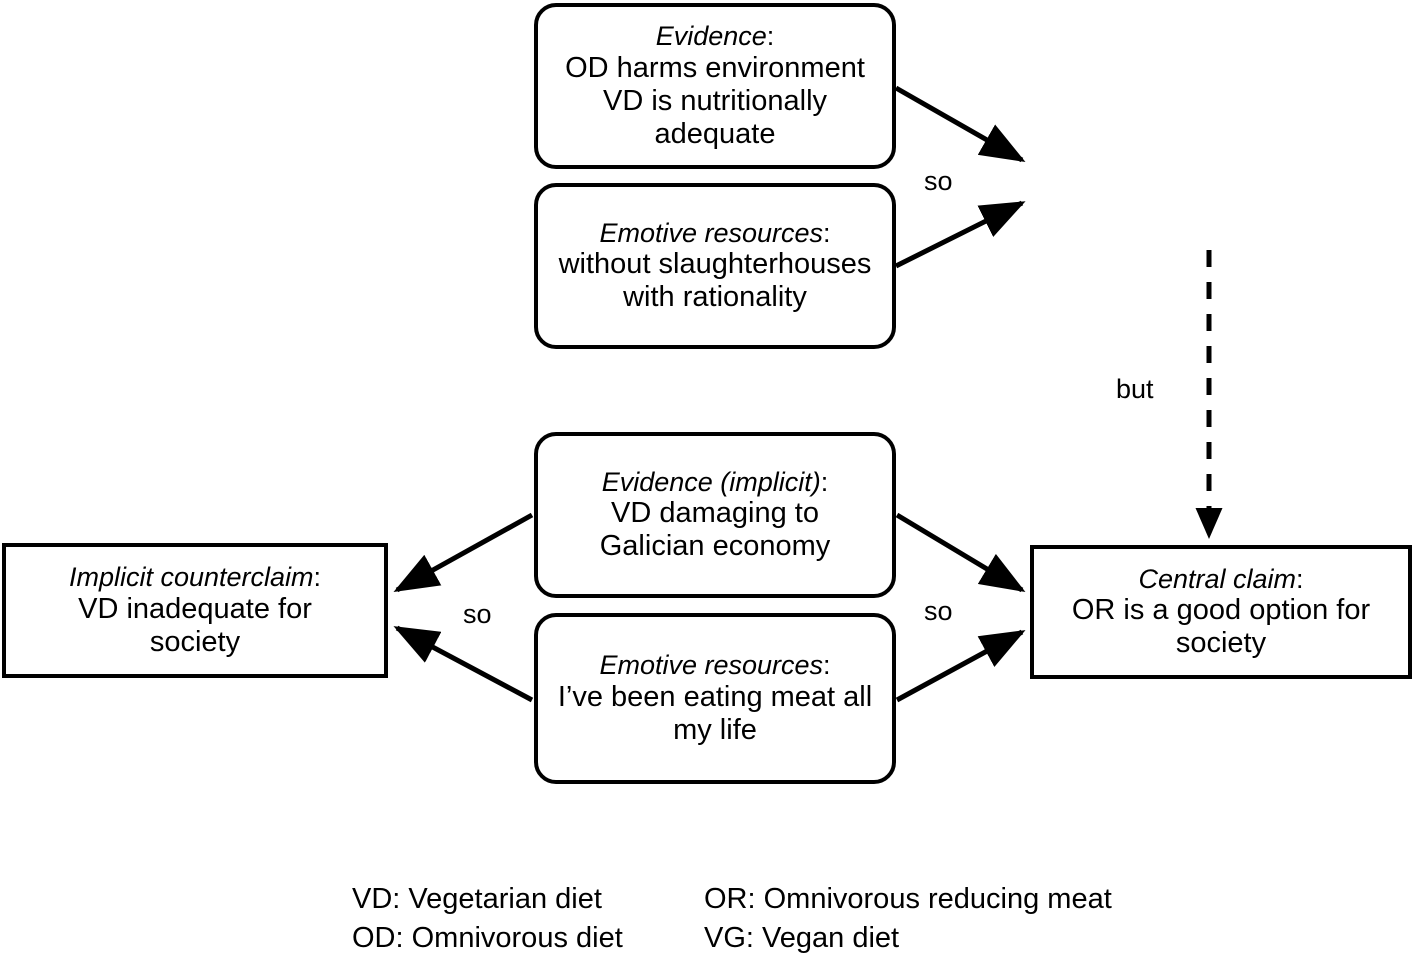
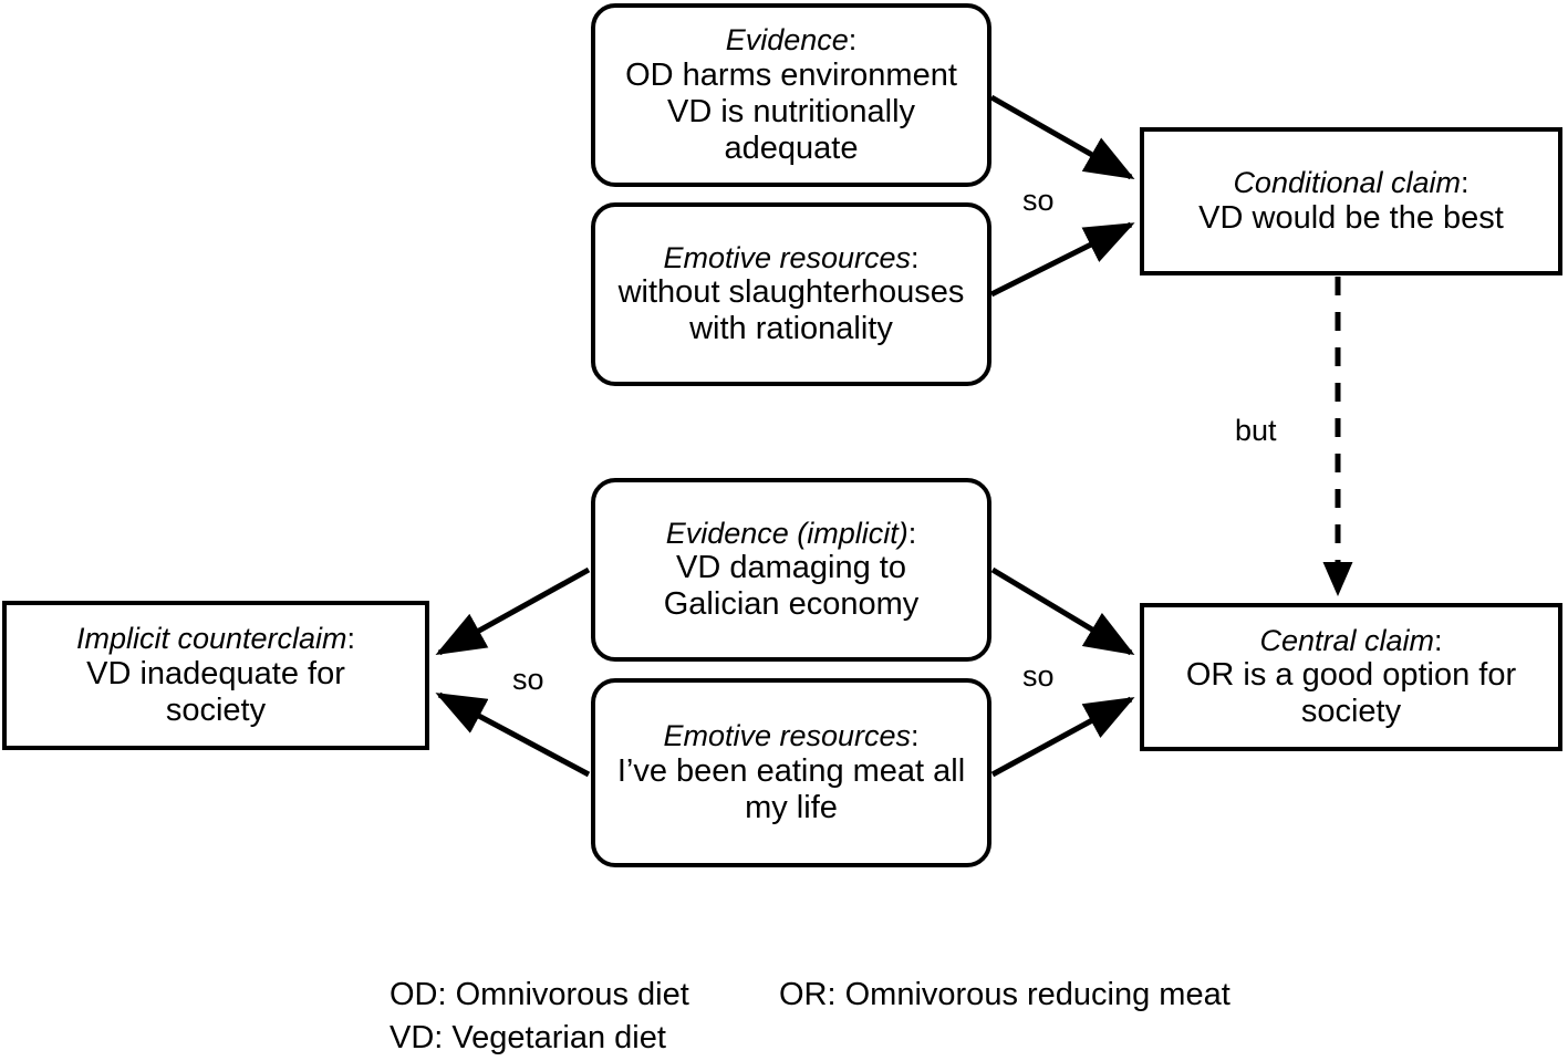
  Evidence:
  OD harms environment
  VD is nutritionally
  adequate
  Emotive resources:
  without slaughterhouses
  with rationality
+ Conditional claim:
+ VD would be the best
  Evidence (implicit):
  VD damaging to
  Galician economy
  Emotive resources:
  I’ve been eating meat all
  my life
  Implicit counterclaim:
  VD inadequate for
  society
  Central claim:
  OR is a good option for
  society
  so
  but
  so
  so
- VD: Vegetarian diet
+ OD: Omnivorous diet
  OR: Omnivorous reducing meat
- OD: Omnivorous diet
+ VD: Vegetarian diet
- VG: Vegan diet
